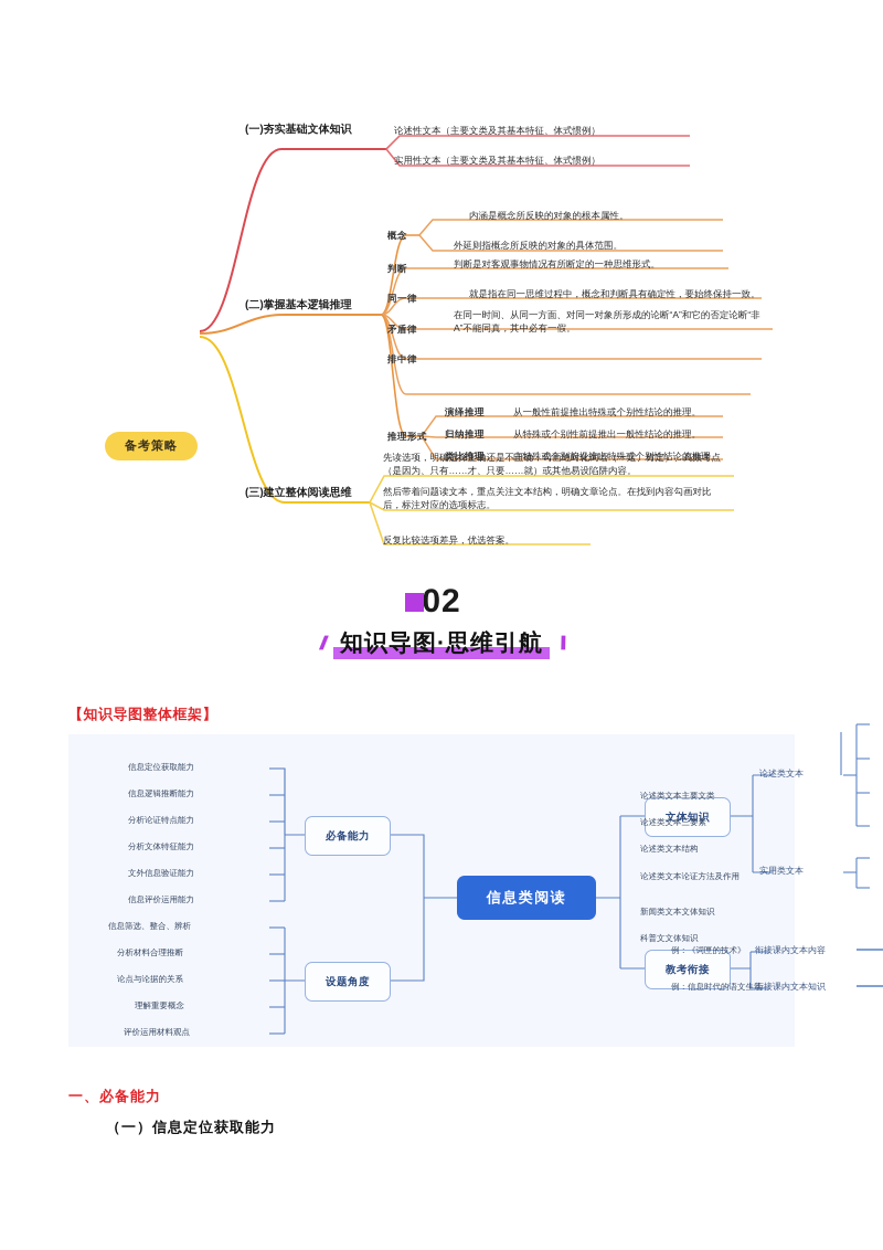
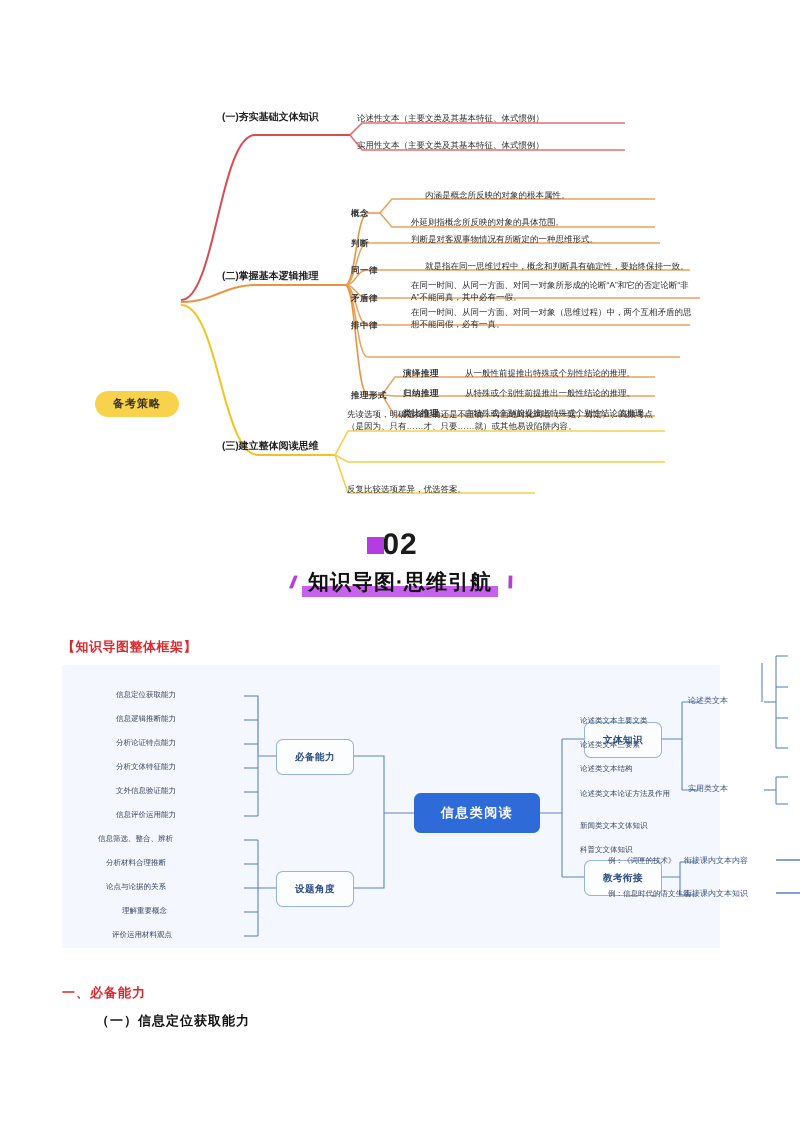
  备考策略
  (一)夯实基础文体知识
  (二)掌握基本逻辑推理
  (三)建立整体阅读思维
  论述性文本（主要文类及其基本特征、体式惯例）
  实用性文本（主要文类及其基本特征、体式惯例）
  概念
  内涵是概念所反映的对象的根本属性。
  外延则指概念所反映的对象的具体范围。
  判断
  判断是对客观事物情况有所断定的一种思维形式。
  同一律
  就是指在同一思维过程中，概念和判断具有确定性，要始终保持一致。
  矛盾律
  在同一时间、从同一方面、对同一对象所形成的论断“A”和它的否定论断“非A”不能同真，其中必有一假。
  排中律
+ 在同一时间、从同一方面、对同一对象（思维过程）中，两个互相矛盾的思想不能同假，必有一真。
  推理形式
  演绎推理
  从一般性前提推出特殊或个别性结论的推理。
  归纳推理
  从特殊或个别性前提推出一般性结论的推理。
  类比推理
  由特殊或个别前提推出特殊或个别性结论的推理。
  先读选项，明确选择正确还是不正确，勾画绝对化词语（一定、肯定）、高频考点（是因为、只有……才、只要……就）或其他易设陷阱内容。
- 然后带着问题读文本，重点关注文本结构，明确文章论点。在找到内容勾画对比后，标注对应的选项标志。
  反复比较选项差异，优选答案。
  02
  知识导图·思维引航
  【知识导图整体框架】
  信息定位获取能力
  信息逻辑推断能力
  分析论证特点能力
  分析文体特征能力
  文外信息验证能力
  信息评价运用能力
  信息筛选、整合、辨析
  分析材料合理推断
  论点与论据的关系
  理解重要概念
  评价运用材料观点
  必备能力
  设题角度
  信息类阅读
  文体知识
  教考衔接
  论述类文本
  实用类文本
  衔接课内文本内容
  衔接课内文本知识
  论述类文本主要文类
  论述类文本三要素
  论述类文本结构
  论述类文本论证方法及作用
  新闻类文本文体知识
  科普文文体知识
  例：《词匣的技术》
  例：信息时代的语文生活
  一、必备能力
  （一）信息定位获取能力
